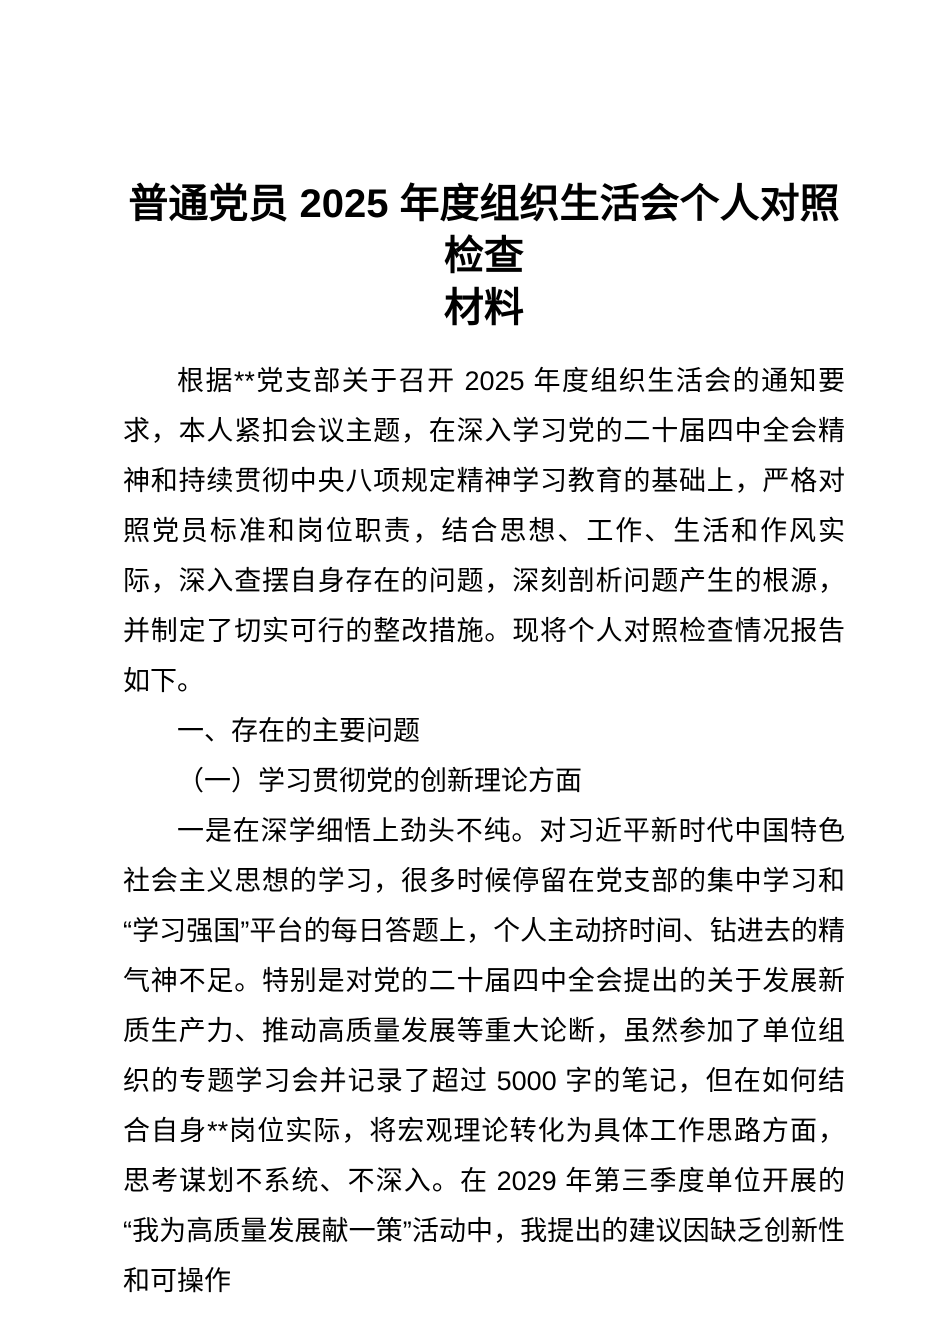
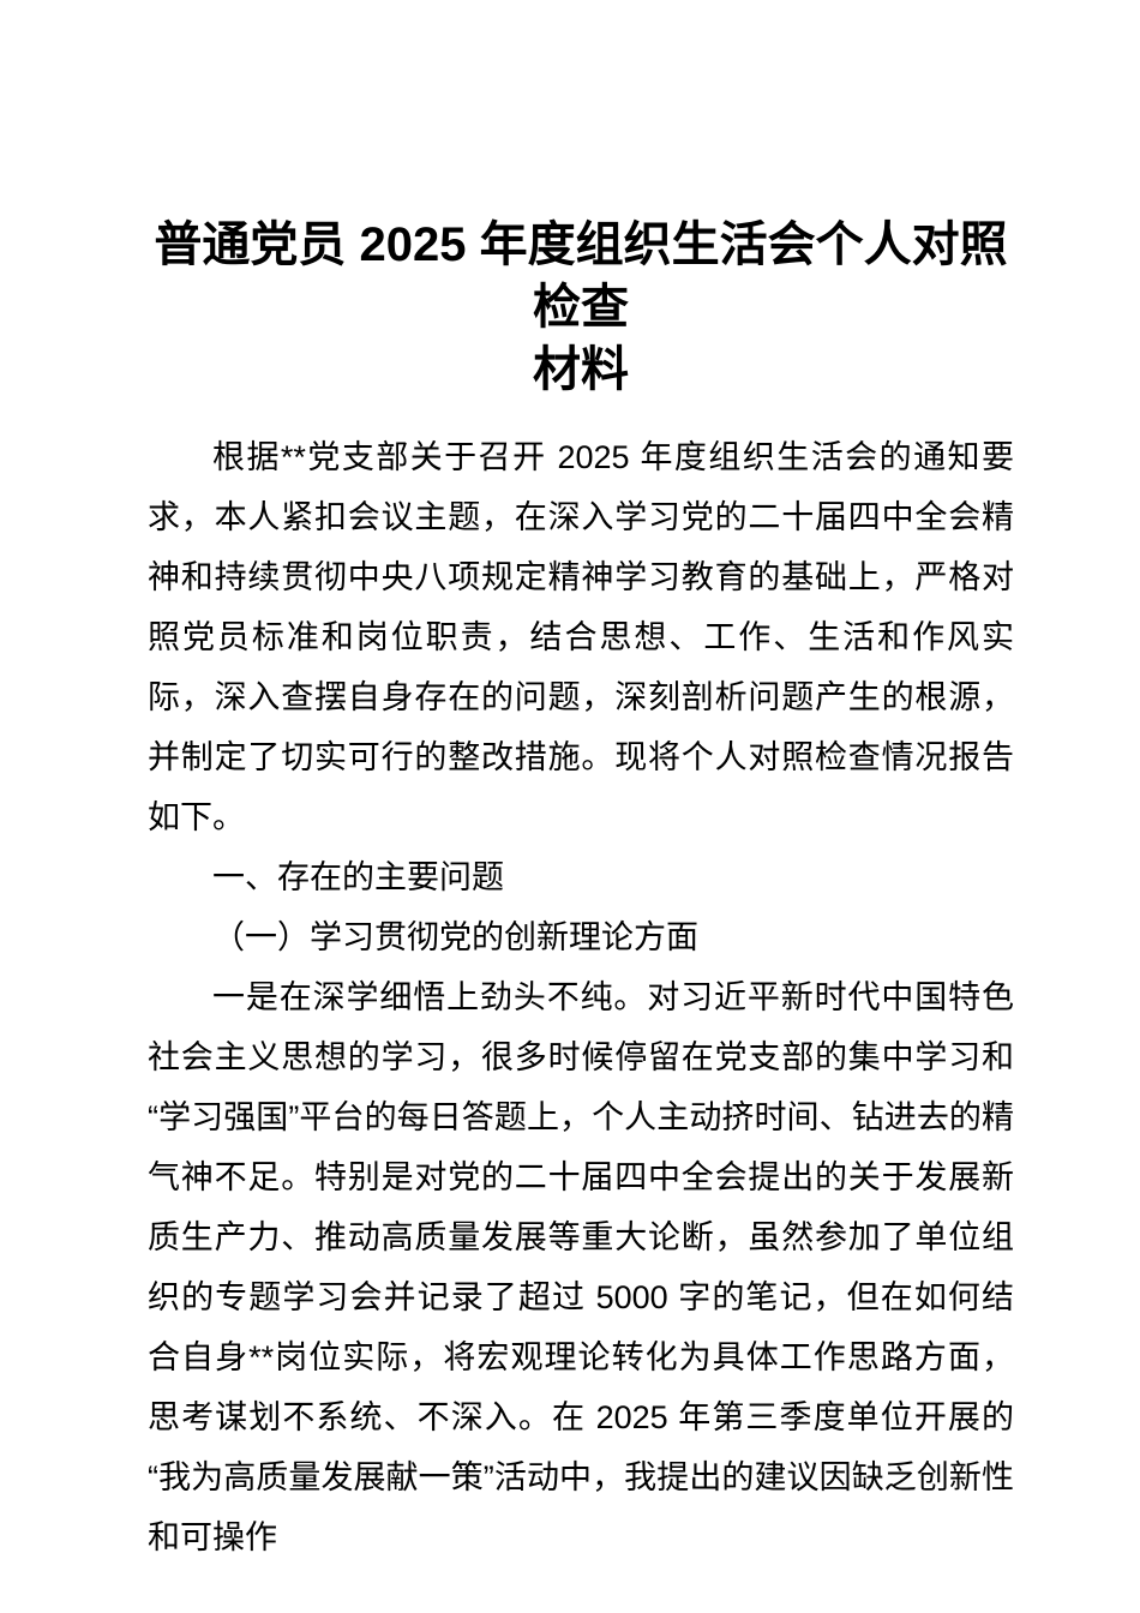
  普通党员 2025 年度组织生活会个人对照检查
  材料
  根据**党支部关于召开 2025 年度组织生活会的通知要求，本人紧扣会议主题，在深入学习党的二十届四中全会精神和持续贯彻中央八项规定精神学习教育的基础上，严格对照党员标准和岗位职责，结合思想、工作、生活和作风实际，深入查摆自身存在的问题，深刻剖析问题产生的根源，并制定了切实可行的整改措施。现将个人对照检查情况报告如下。
  一、存在的主要问题
  （一）学习贯彻党的创新理论方面
- 一是在深学细悟上劲头不纯。对习近平新时代中国特色社会主义思想的学习，很多时候停留在党支部的集中学习和“学习强国”平台的每日答题上，个人主动挤时间、钻进去的精气神不足。特别是对党的二十届四中全会提出的关于发展新质生产力、推动高质量发展等重大论断，虽然参加了单位组织的专题学习会并记录了超过 5000 字的笔记，但在如何结合自身**岗位实际，将宏观理论转化为具体工作思路方面，思考谋划不系统、不深入。在 2029 年第三季度单位开展的“我为高质量发展献一策”活动中，我提出的建议因缺乏创新性和可操作
+ 一是在深学细悟上劲头不纯。对习近平新时代中国特色社会主义思想的学习，很多时候停留在党支部的集中学习和“学习强国”平台的每日答题上，个人主动挤时间、钻进去的精气神不足。特别是对党的二十届四中全会提出的关于发展新质生产力、推动高质量发展等重大论断，虽然参加了单位组织的专题学习会并记录了超过 5000 字的笔记，但在如何结合自身**岗位实际，将宏观理论转化为具体工作思路方面，思考谋划不系统、不深入。在 2025 年第三季度单位开展的“我为高质量发展献一策”活动中，我提出的建议因缺乏创新性和可操作
